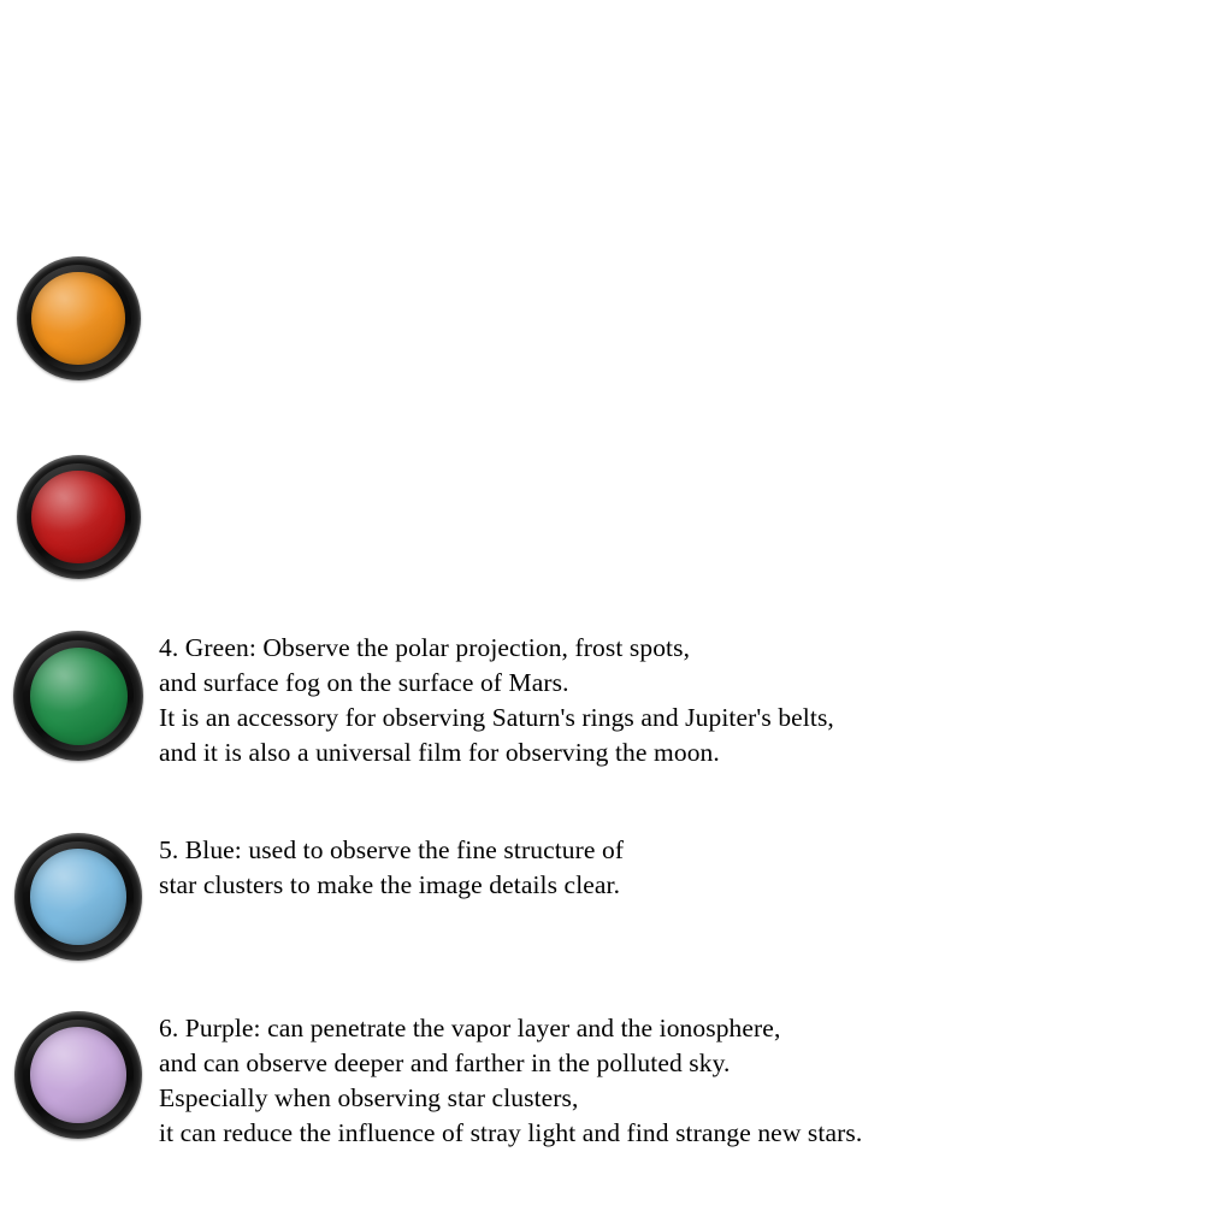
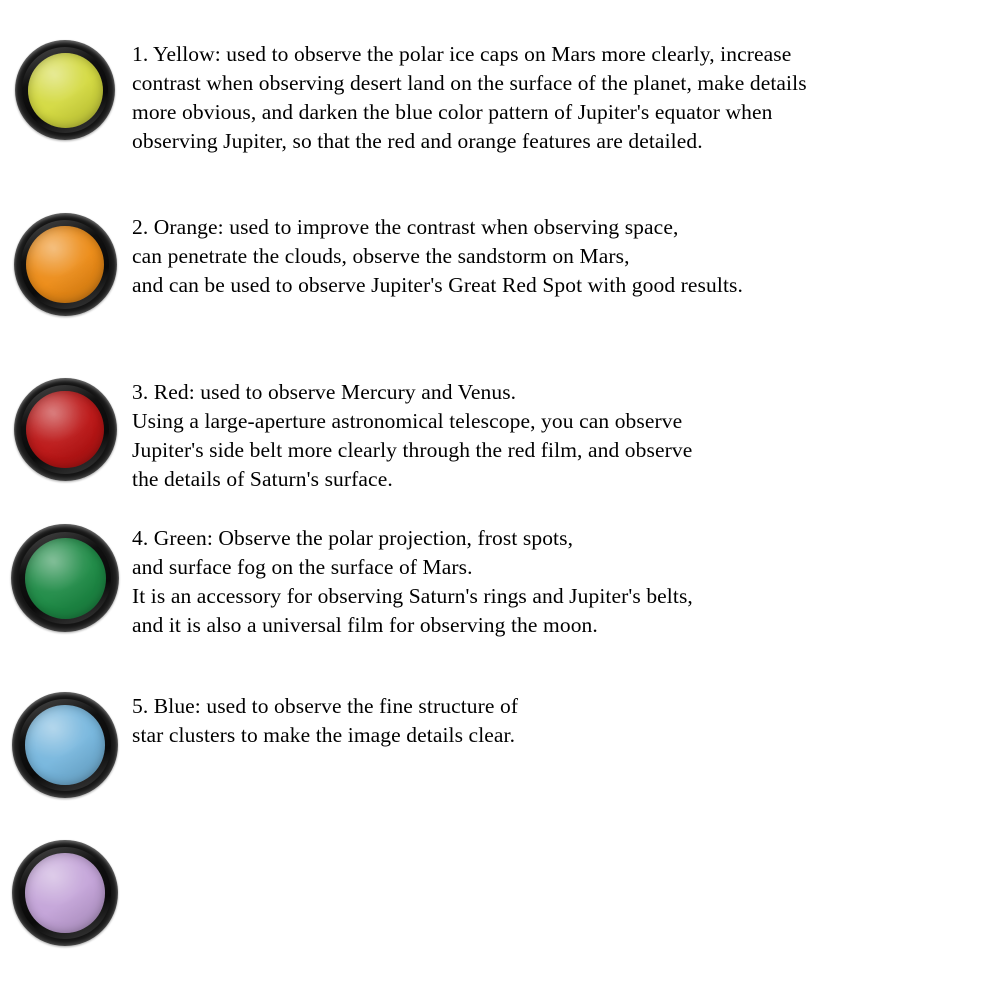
+ 1. Yellow: used to observe the polar ice caps on Mars more clearly, increase
+ contrast when observing desert land on the surface of the planet, make details
+ more obvious, and darken the blue color pattern of Jupiter's equator when
+ observing Jupiter, so that the red and orange features are detailed.
+ 2. Orange: used to improve the contrast when observing space,
+ can penetrate the clouds, observe the sandstorm on Mars,
+ and can be used to observe Jupiter's Great Red Spot with good results.
+ 3. Red: used to observe Mercury and Venus.
+ Using a large-aperture astronomical telescope, you can observe
+ Jupiter's side belt more clearly through the red film, and observe
+ the details of Saturn's surface.
  4. Green: Observe the polar projection, frost spots,
  and surface fog on the surface of Mars.
  It is an accessory for observing Saturn's rings and Jupiter's belts,
  and it is also a universal film for observing the moon.
  5. Blue: used to observe the fine structure of
  star clusters to make the image details clear.
- 6. Purple: can penetrate the vapor layer and the ionosphere,
- and can observe deeper and farther in the polluted sky.
- Especially when observing star clusters,
- it can reduce the influence of stray light and find strange new stars.
